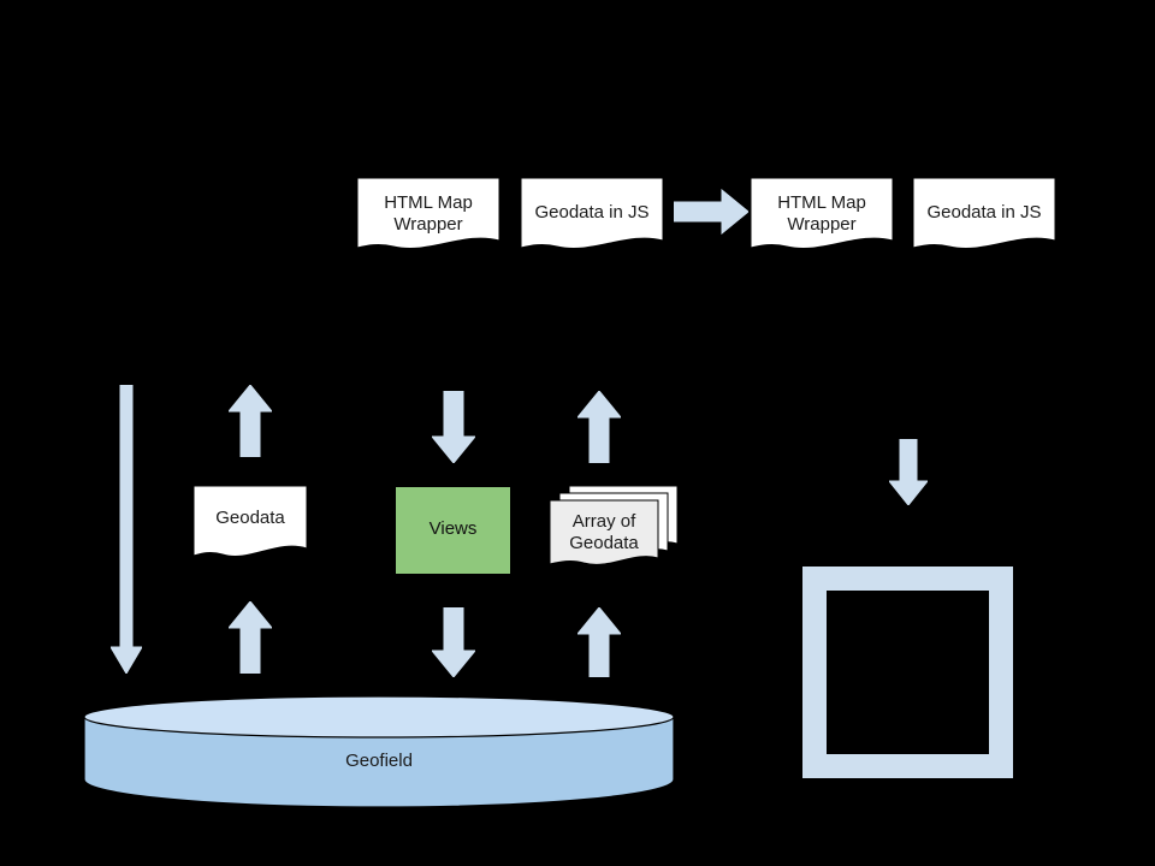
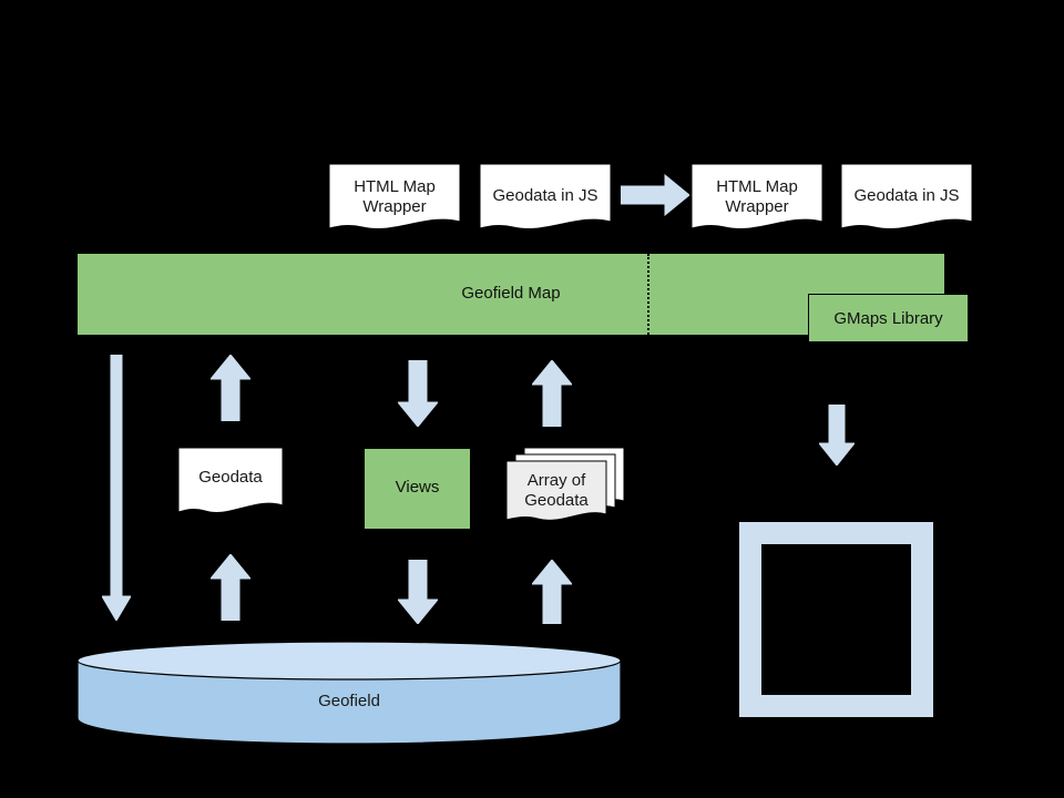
  HTML Map
  Wrapper
  Geodata in JS
  HTML Map
  Wrapper
  Geodata in JS
+ Geofield Map
+ GMaps Library
  Geodata
  Views
  Array of
  Geodata
  Geofield
